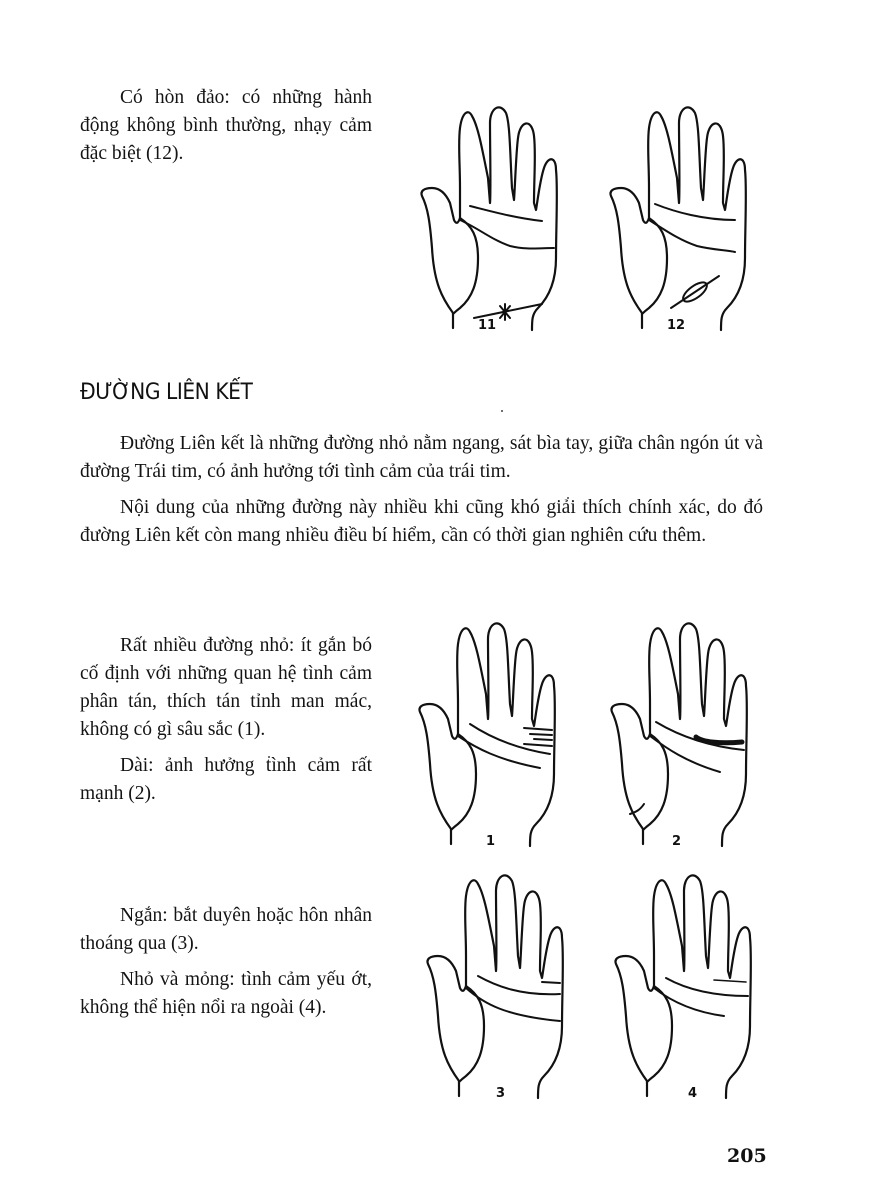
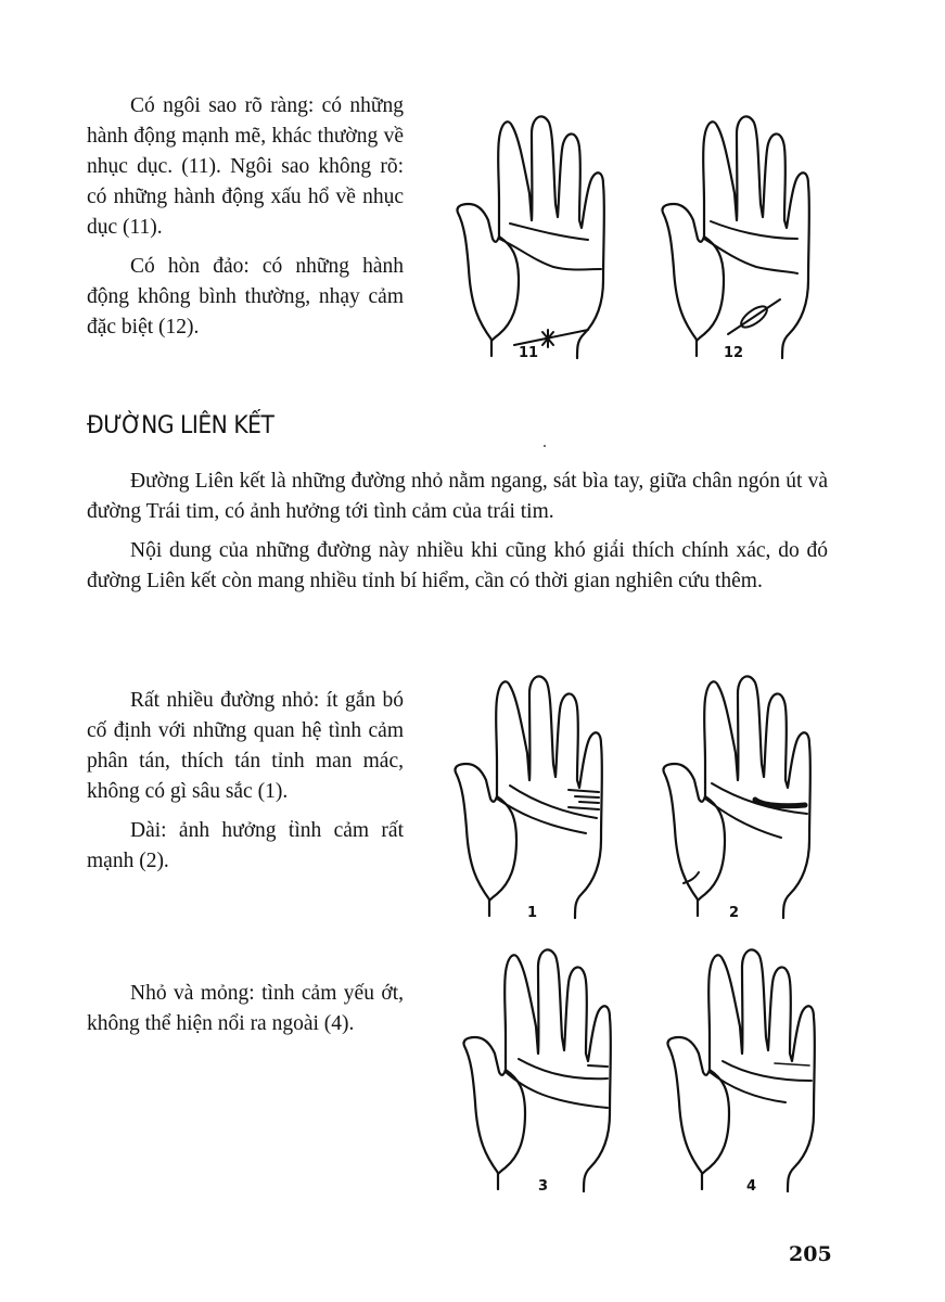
+ Có ngôi sao rõ ràng: có những hành động mạnh mẽ, khác thường về nhục dục. (11). Ngôi sao không rõ: có những hành động xấu hổ về nhục dục (11).
  Có hòn đảo: có những hành động không bình thường, nhạy cảm đặc biệt (12).
  11
  12
  ĐƯỜNG LIÊN KẾT
  Đường Liên kết là những đường nhỏ nằm ngang, sát bìa tay, giữa chân ngón út và đường Trái tim, có ảnh hưởng tới tình cảm của trái tim.
- Nội dung của những đường này nhiều khi cũng khó giải thích chính xác, do đó đường Liên kết còn mang nhiều điều bí hiểm, cần có thời gian nghiên cứu thêm.
+ Nội dung của những đường này nhiều khi cũng khó giải thích chính xác, do đó đường Liên kết còn mang nhiều tỉnh bí hiểm, cần có thời gian nghiên cứu thêm.
  Rất nhiều đường nhỏ: ít gắn bó cố định với những quan hệ tình cảm phân tán, thích tán tỉnh man mác, không có gì sâu sắc (1).
  Dài: ảnh hưởng tình cảm rất mạnh (2).
  1
  2
- Ngắn: bắt duyên hoặc hôn nhân thoáng qua (3).
  Nhỏ và mỏng: tình cảm yếu ớt, không thể hiện nổi ra ngoài (4).
  3
  4
  205
